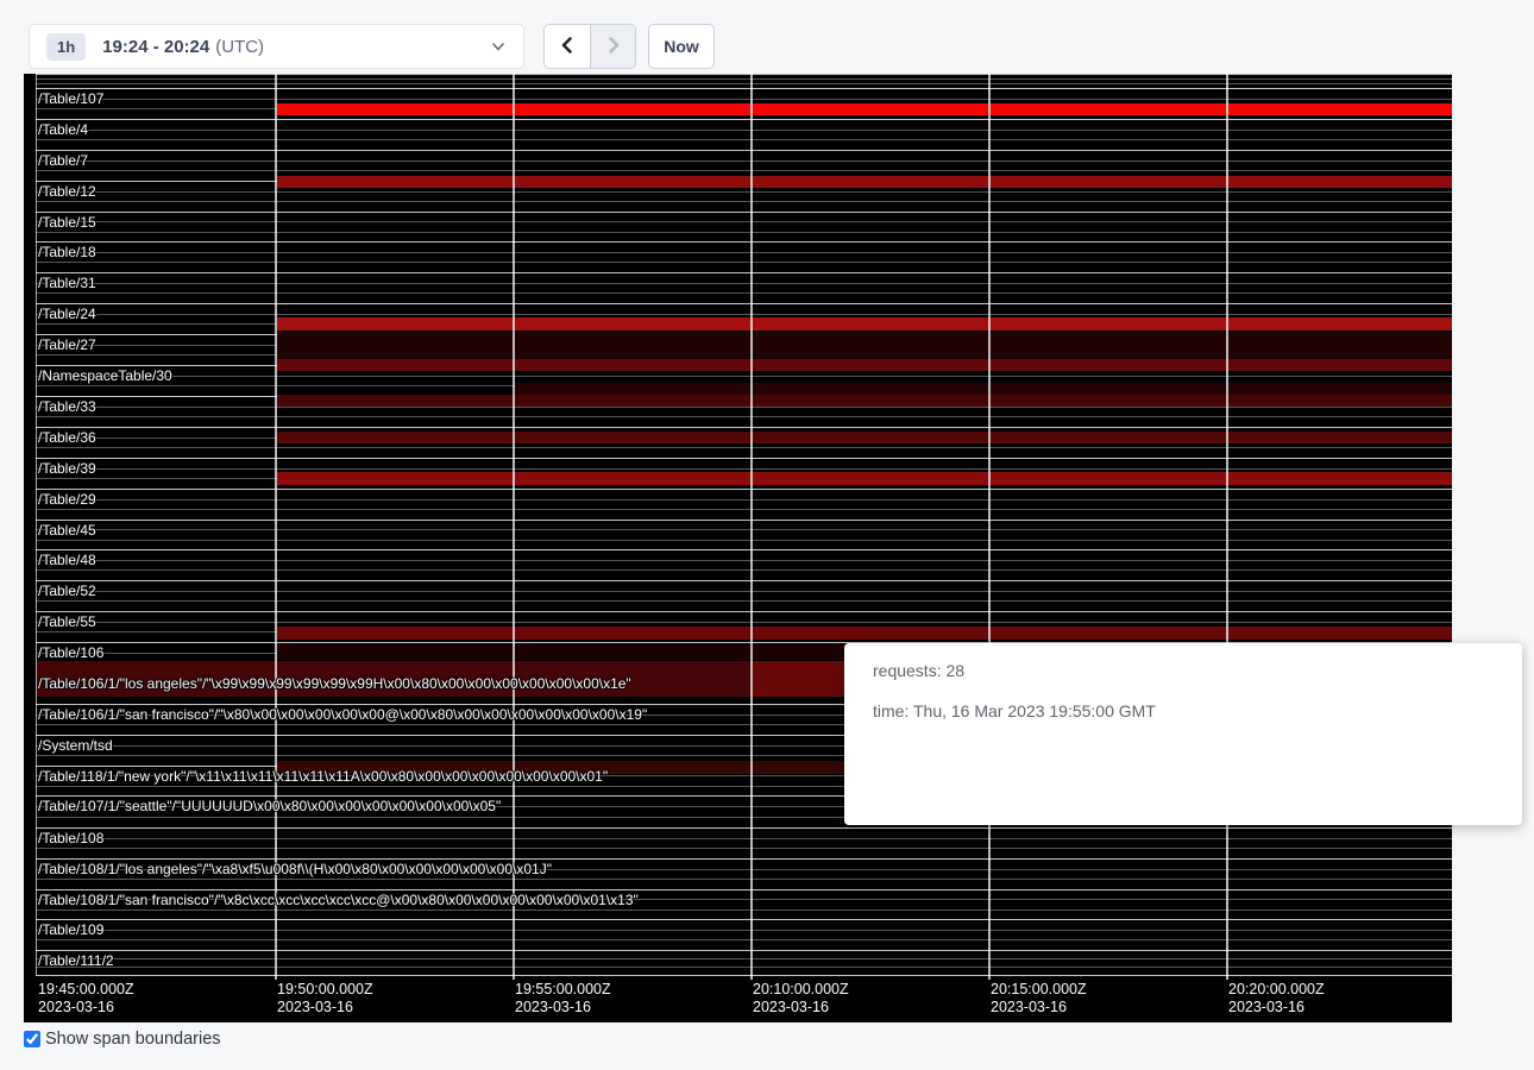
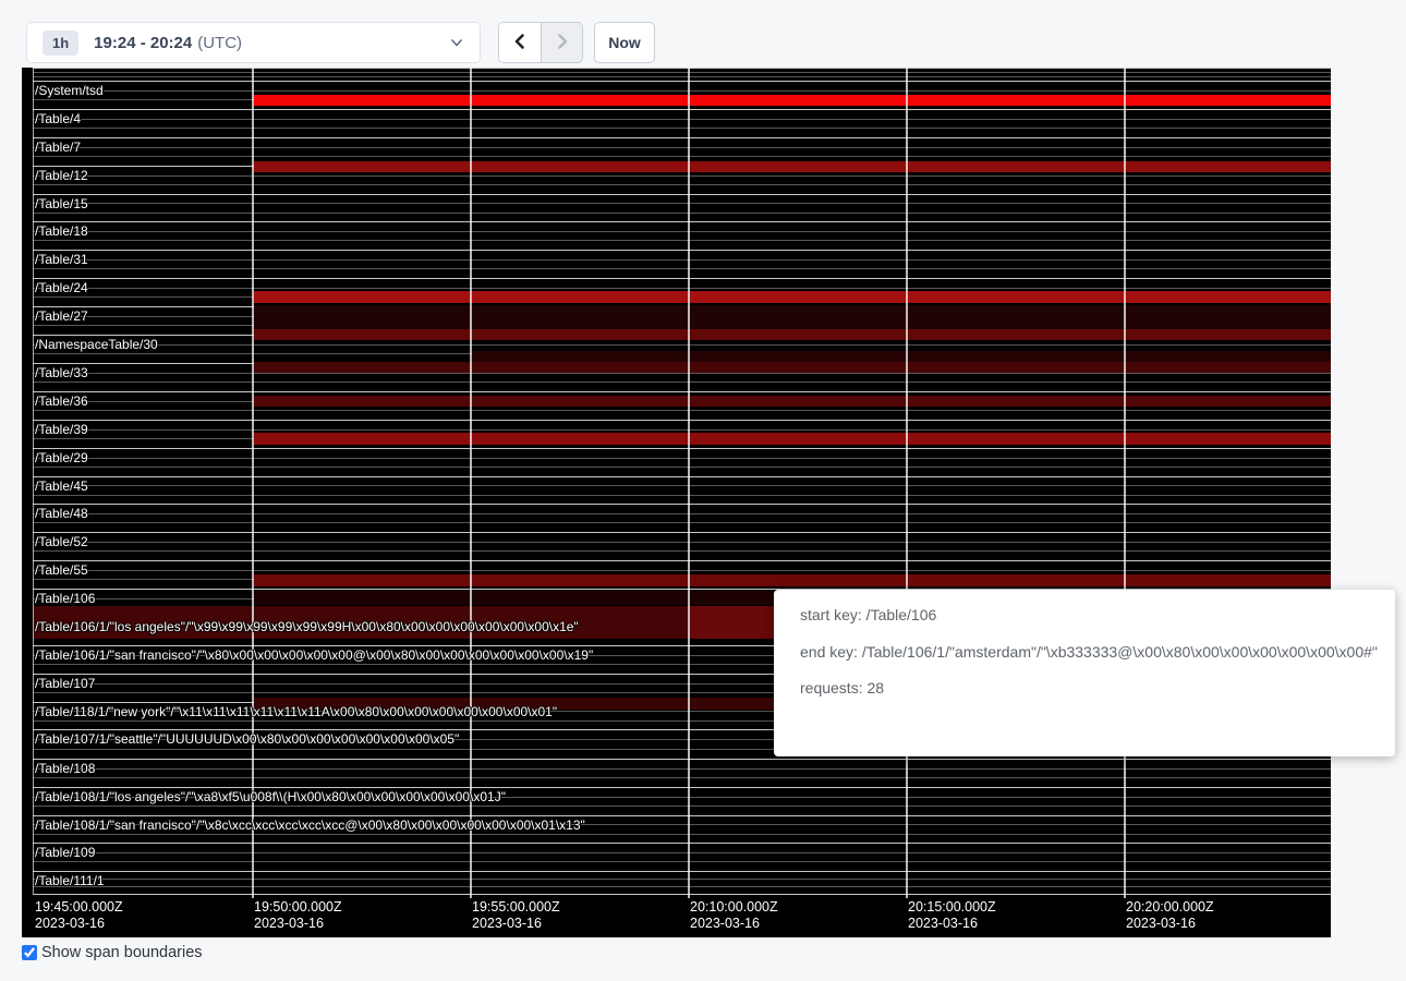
  1h
  19:24 - 20:24
  (UTC)
  Now
- /Table/107
+ /System/tsd
  /Table/4
  /Table/7
  /Table/12
  /Table/15
  /Table/18
  /Table/31
  /Table/24
  /Table/27
  /NamespaceTable/30
  /Table/33
  /Table/36
  /Table/39
  /Table/29
  /Table/45
  /Table/48
  /Table/52
  /Table/55
  /Table/106
  /Table/106/1/"los angeles"/"\x99\x99\x99\x99\x99\x99H\x00\x80\x00\x00\x00\x00\x00\x00\x1e"
  /Table/106/1/"san francisco"/"\x80\x00\x00\x00\x00\x00@\x00\x80\x00\x00\x00\x00\x00\x00\x19"
- /System/tsd
+ /Table/107
  /Table/118/1/"new york"/"\x11\x11\x11\x11\x11\x11A\x00\x80\x00\x00\x00\x00\x00\x00\x01"
  /Table/107/1/"seattle"/"UUUUUUD\x00\x80\x00\x00\x00\x00\x00\x00\x05"
  /Table/108
  /Table/108/1/"los angeles"/"\xa8\xf5\u008f\\(H\x00\x80\x00\x00\x00\x00\x00\x01J"
  /Table/108/1/"san francisco"/"\x8c\xcc\xcc\xcc\xcc\xcc@\x00\x80\x00\x00\x00\x00\x00\x01\x13"
  /Table/109
- /Table/111/2
+ /Table/111/1
  19:45:00.000Z
  2023-03-16
  19:50:00.000Z
  2023-03-16
  19:55:00.000Z
  2023-03-16
  20:10:00.000Z
  2023-03-16
  20:15:00.000Z
  2023-03-16
  20:20:00.000Z
  2023-03-16
+ start key: /Table/106
+ end key: /Table/106/1/"amsterdam"/"\xb333333@\x00\x80\x00\x00\x00\x00\x00\x00#"
  requests: 28
- time: Thu, 16 Mar 2023 19:55:00 GMT
  Show span boundaries
